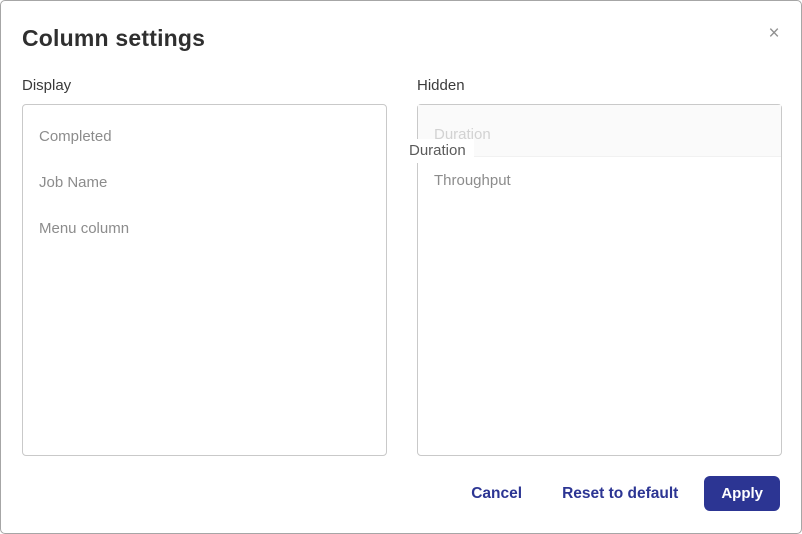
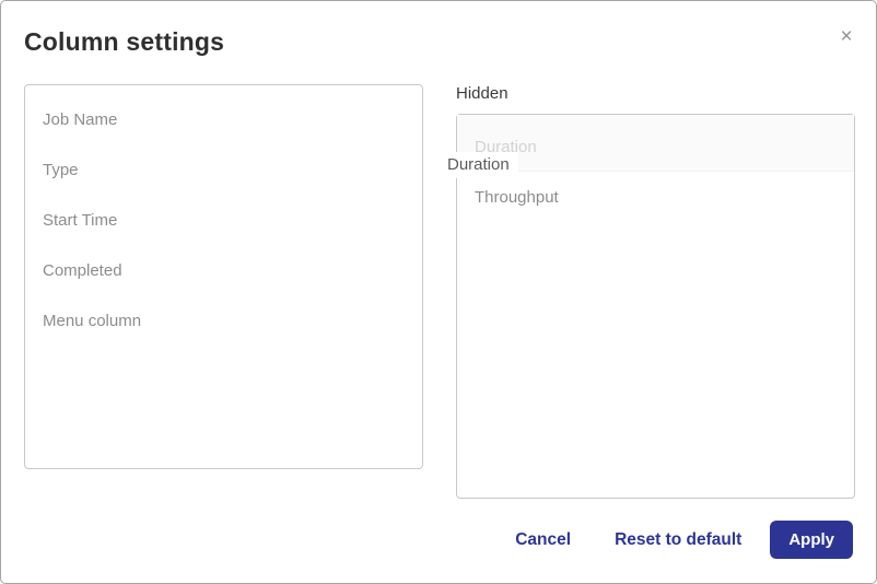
  Column settings
  ×
- Display
- Completed
+ Job Name
+ Type
+ Start Time
- Job Name
+ Completed
  Menu column
  Hidden
  Duration
  Throughput
  Duration
  Cancel
  Reset to default
  Apply
